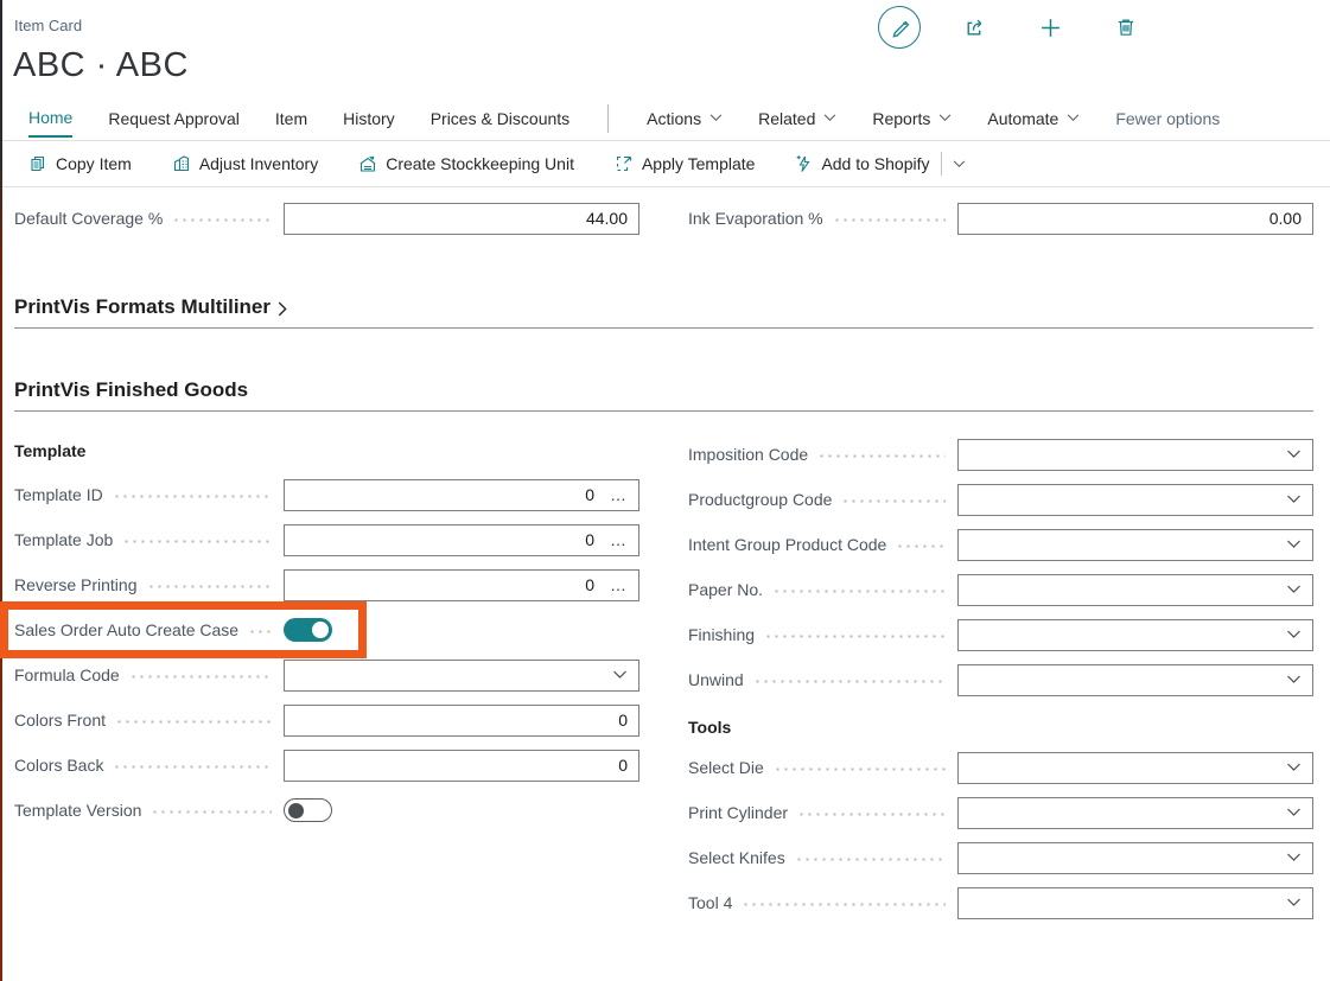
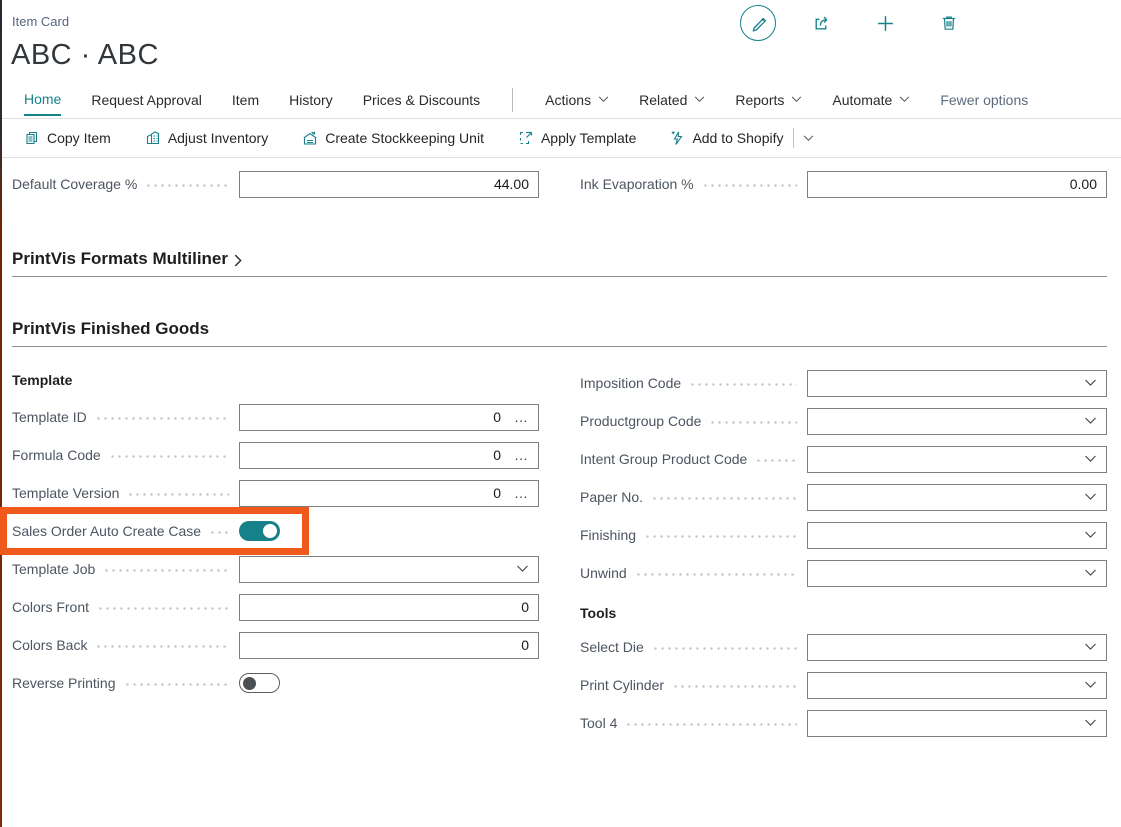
  Item Card
  ABC · ABC
  Home
  Request Approval
  Item
  History
  Prices & Discounts
  Actions
  Related
  Reports
  Automate
  Fewer options
  Copy Item
  Adjust Inventory
  Create Stockkeeping Unit
  Apply Template
  Add to Shopify
  Default Coverage %
  44.00
  Ink Evaporation %
  0.00
  PrintVis Formats Multiliner
  PrintVis Finished Goods
  Template
  Template ID
  0
  …
- Template Job
+ Formula Code
  0
  …
- Reverse Printing
+ Template Version
  0
  …
  Sales Order Auto Create Case
- Formula Code
+ Template Job
  Colors Front
  0
  Colors Back
  0
- Template Version
+ Reverse Printing
  Imposition Code
  Productgroup Code
  Intent Group Product Code
  Paper No.
  Finishing
  Unwind
  Tools
  Select Die
  Print Cylinder
- Select Knifes
  Tool 4
